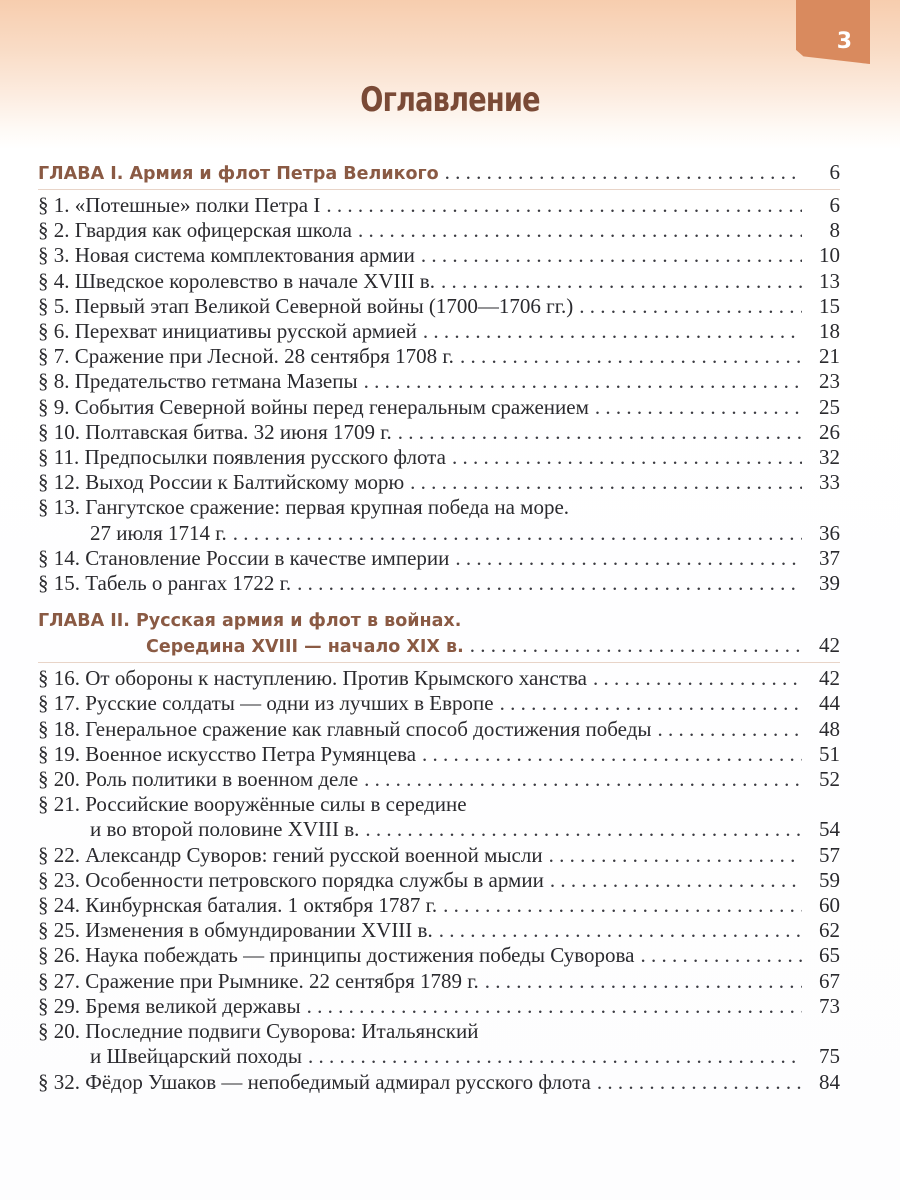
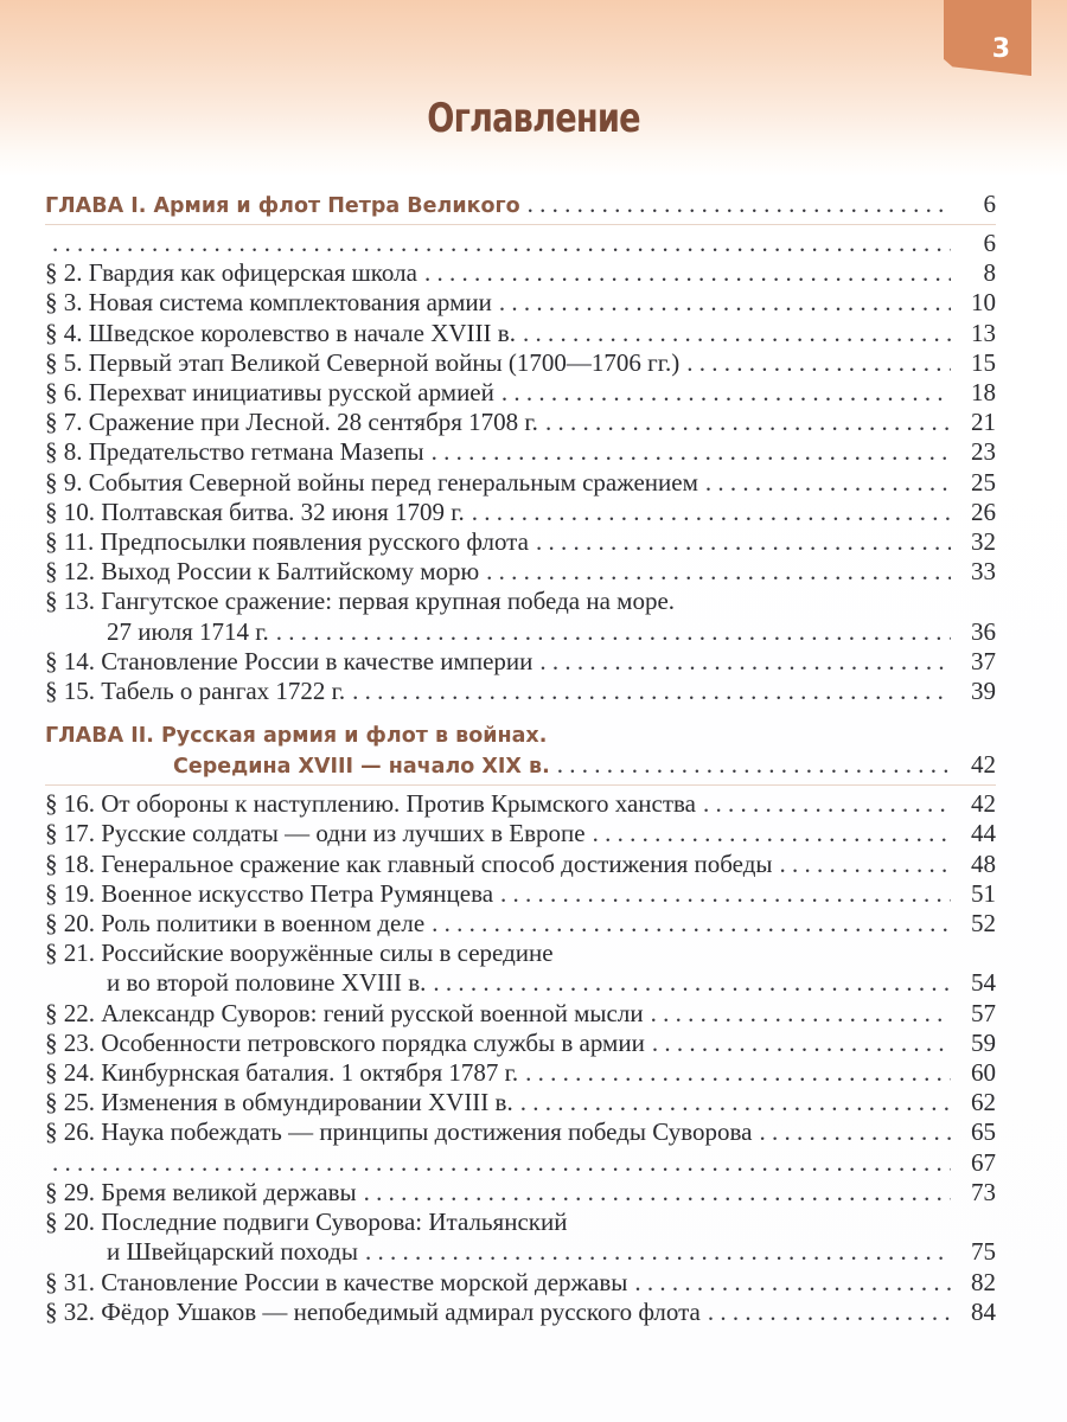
  3
  Оглавление
  ГЛАВА I. Армия и флот Петра Великого
  6
- § 1. «Потешные» полки Петра I
  6
  § 2. Гвардия как офицерская школа
  8
  § 3. Новая система комплектования армии
  10
  § 4. Шведское королевство в начале XVIII в.
  13
  § 5. Первый этап Великой Северной войны (1700—1706 гг.)
  15
  § 6. Перехват инициативы русской армией
  18
  § 7. Сражение при Лесной. 28 сентября 1708 г.
  21
  § 8. Предательство гетмана Мазепы
  23
  § 9. События Северной войны перед генеральным сражением
  25
  § 10. Полтавская битва. 32 июня 1709 г.
  26
  § 11. Предпосылки появления русского флота
  32
  § 12. Выход России к Балтийскому морю
  33
  § 13. Гангутское сражение: первая крупная победа на море.
  27 июля 1714 г.
  36
  § 14. Становление России в качестве империи
  37
  § 15. Табель о рангах 1722 г.
  39
  ГЛАВА II. Русская армия и флот в войнах.
  Середина XVIII — начало XIX в.
  42
  § 16. От обороны к наступлению. Против Крымского ханства
  42
  § 17. Русские солдаты — одни из лучших в Европе
  44
  § 18. Генеральное сражение как главный способ достижения победы
  48
  § 19. Военное искусство Петра Румянцева
  51
  § 20. Роль политики в военном деле
  52
  § 21. Российские вооружённые силы в середине
  и во второй половине XVIII в.
  54
  § 22. Александр Суворов: гений русской военной мысли
  57
  § 23. Особенности петровского порядка службы в армии
  59
  § 24. Кинбурнская баталия. 1 октября 1787 г.
  60
  § 25. Изменения в обмундировании XVIII в.
  62
  § 26. Наука побеждать — принципы достижения победы Суворова
  65
- § 27. Сражение при Рымнике. 22 сентября 1789 г.
  67
  § 29. Бремя великой державы
  73
  § 20. Последние подвиги Суворова: Итальянский
  и Швейцарский походы
  75
+ § 31. Становление России в качестве морской державы
+ 82
  § 32. Фёдор Ушаков — непобедимый адмирал русского флота
  84
